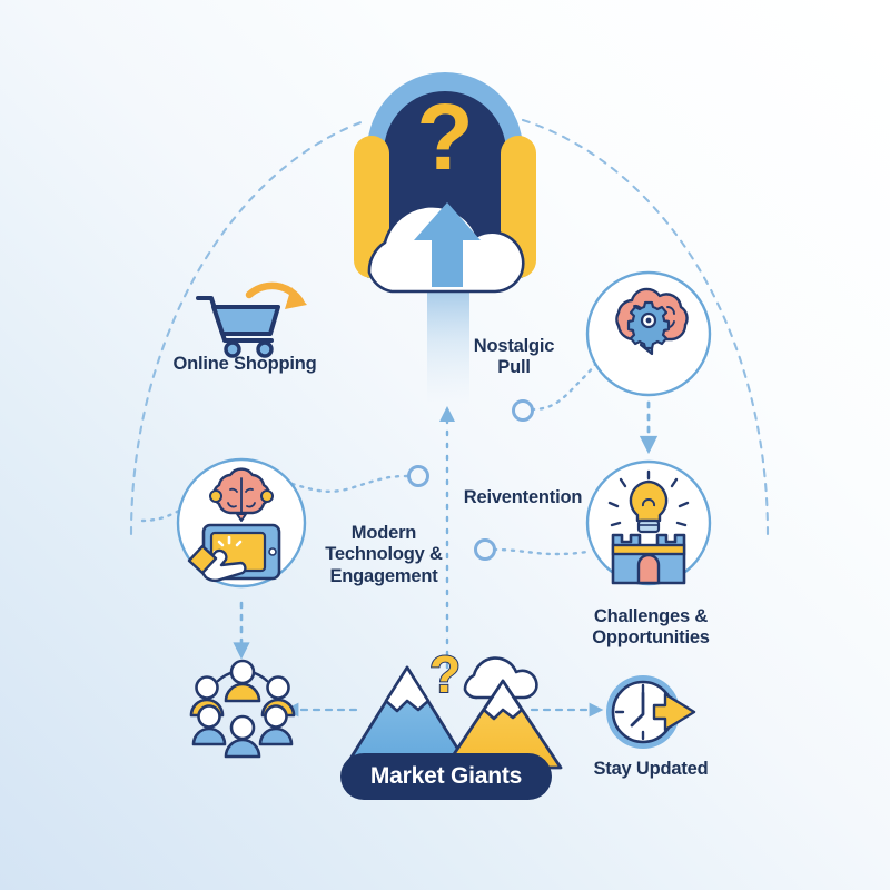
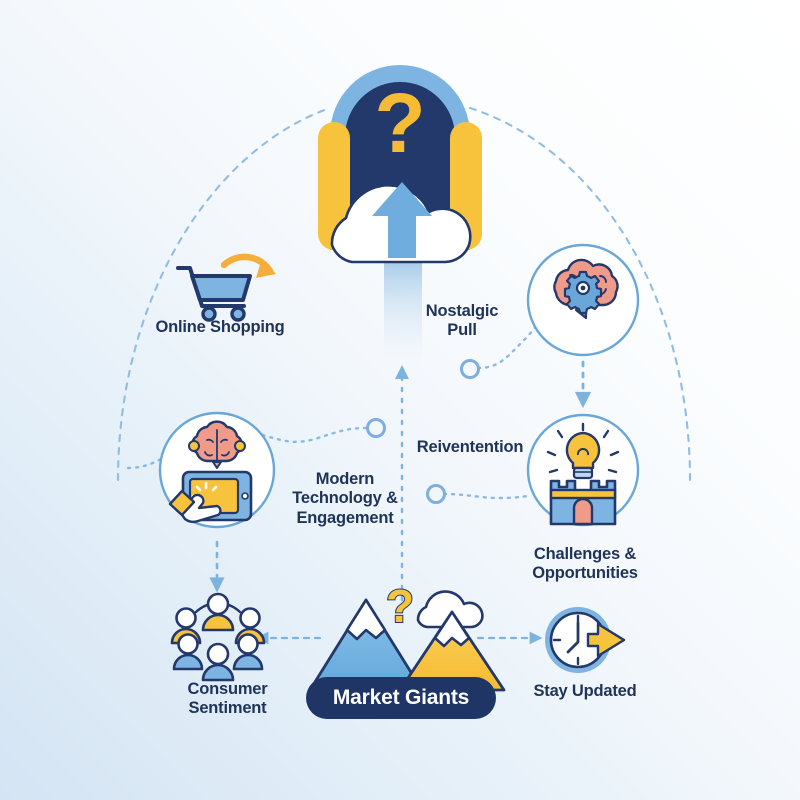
  ?
  ?
  Online Shopping
  Nostalgic
  Pull
  Reiventention
  Modern
  Technology &
  Engagement
  Challenges &
  Opportunities
+ Consumer
+ Sentiment
  Stay Updated
  Market Giants
